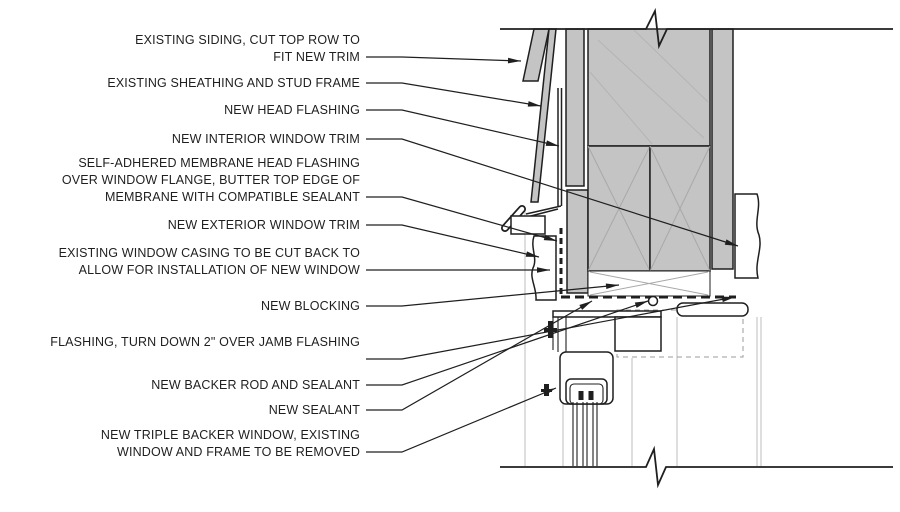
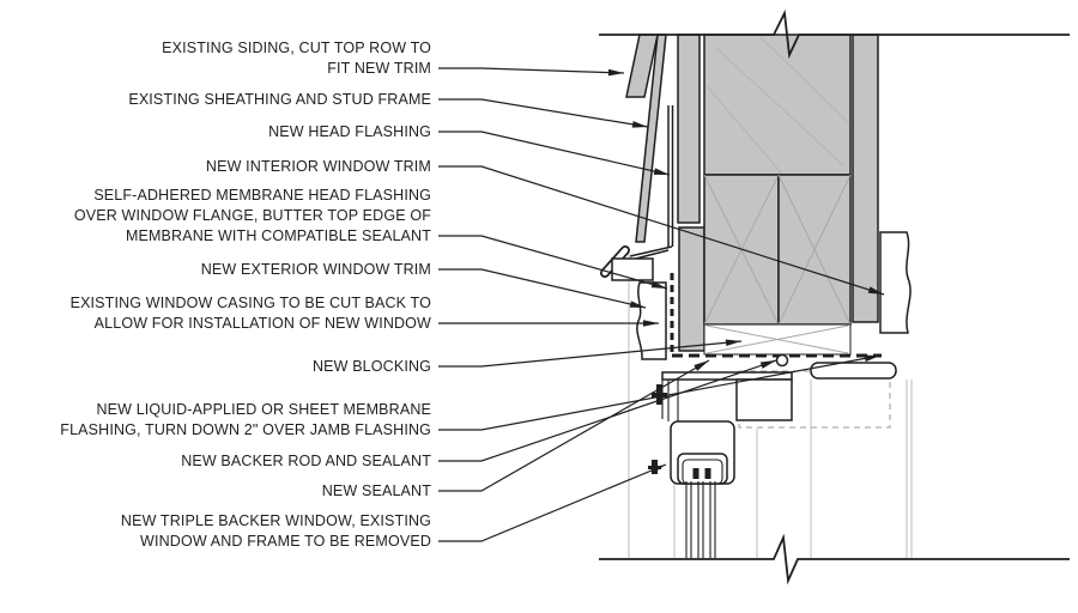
  EXISTING SIDING, CUT TOP ROW TO
  FIT NEW TRIM
  EXISTING SHEATHING AND STUD FRAME
  NEW HEAD FLASHING
  NEW INTERIOR WINDOW TRIM
  SELF-ADHERED MEMBRANE HEAD FLASHING
  OVER WINDOW FLANGE, BUTTER TOP EDGE OF
  MEMBRANE WITH COMPATIBLE SEALANT
  NEW EXTERIOR WINDOW TRIM
  EXISTING WINDOW CASING TO BE CUT BACK TO
  ALLOW FOR INSTALLATION OF NEW WINDOW
  NEW BLOCKING
+ NEW LIQUID-APPLIED OR SHEET MEMBRANE
  FLASHING, TURN DOWN 2" OVER JAMB FLASHING
  NEW BACKER ROD AND SEALANT
  NEW SEALANT
  NEW TRIPLE BACKER WINDOW, EXISTING
  WINDOW AND FRAME TO BE REMOVED
